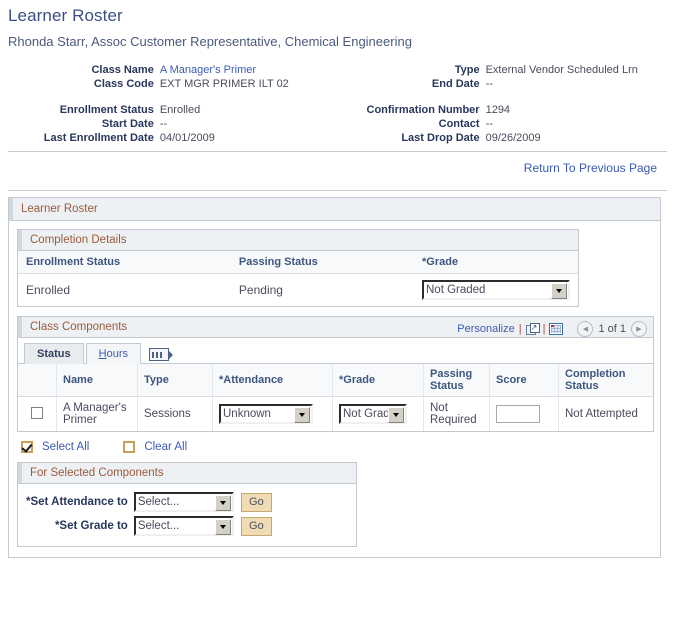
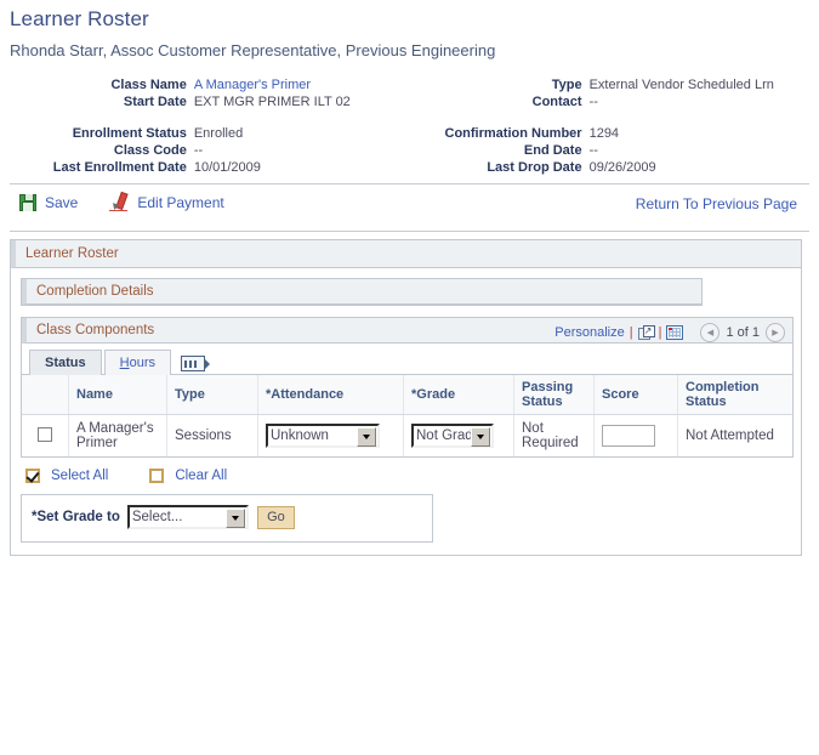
  Learner Roster
- Rhonda Starr, Assoc Customer Representative, Chemical Engineering
+ Rhonda Starr, Assoc Customer Representative, Previous Engineering
  Class Name	A Manager's Primer
- Class Code	EXT MGR PRIMER ILT 02
+ Start Date	EXT MGR PRIMER ILT 02
  Enrollment Status	Enrolled
- Start Date	--
+ Class Code	--
- Last Enrollment Date	04/01/2009
+ Last Enrollment Date	10/01/2009
  Type	External Vendor Scheduled Lrn
- End Date	--
+ Contact	--
  Confirmation Number	1294
- Contact	--
+ End Date	--
  Last Drop Date	09/26/2009
+ Save
+ Edit Payment
  Return To Previous Page
  Learner Roster
  Completion Details
- Enrollment Status	Passing Status	*Grade
- Enrolled	Pending	Not Graded
  Class Components
  Personalize
  |
  ↗
  |
  1 of 1
  Status
  Hours
  	Name	Type	*Attendance	*Grade	Passing Status	Score	Completion Status
  	A Manager's Primer	Sessions	Unknown	Not Grad	Not Required		Not Attempted
  Select All
  Clear All
- For Selected Components
- *Set Attendance to	Select... Go
  *Set Grade to	Select... Go
